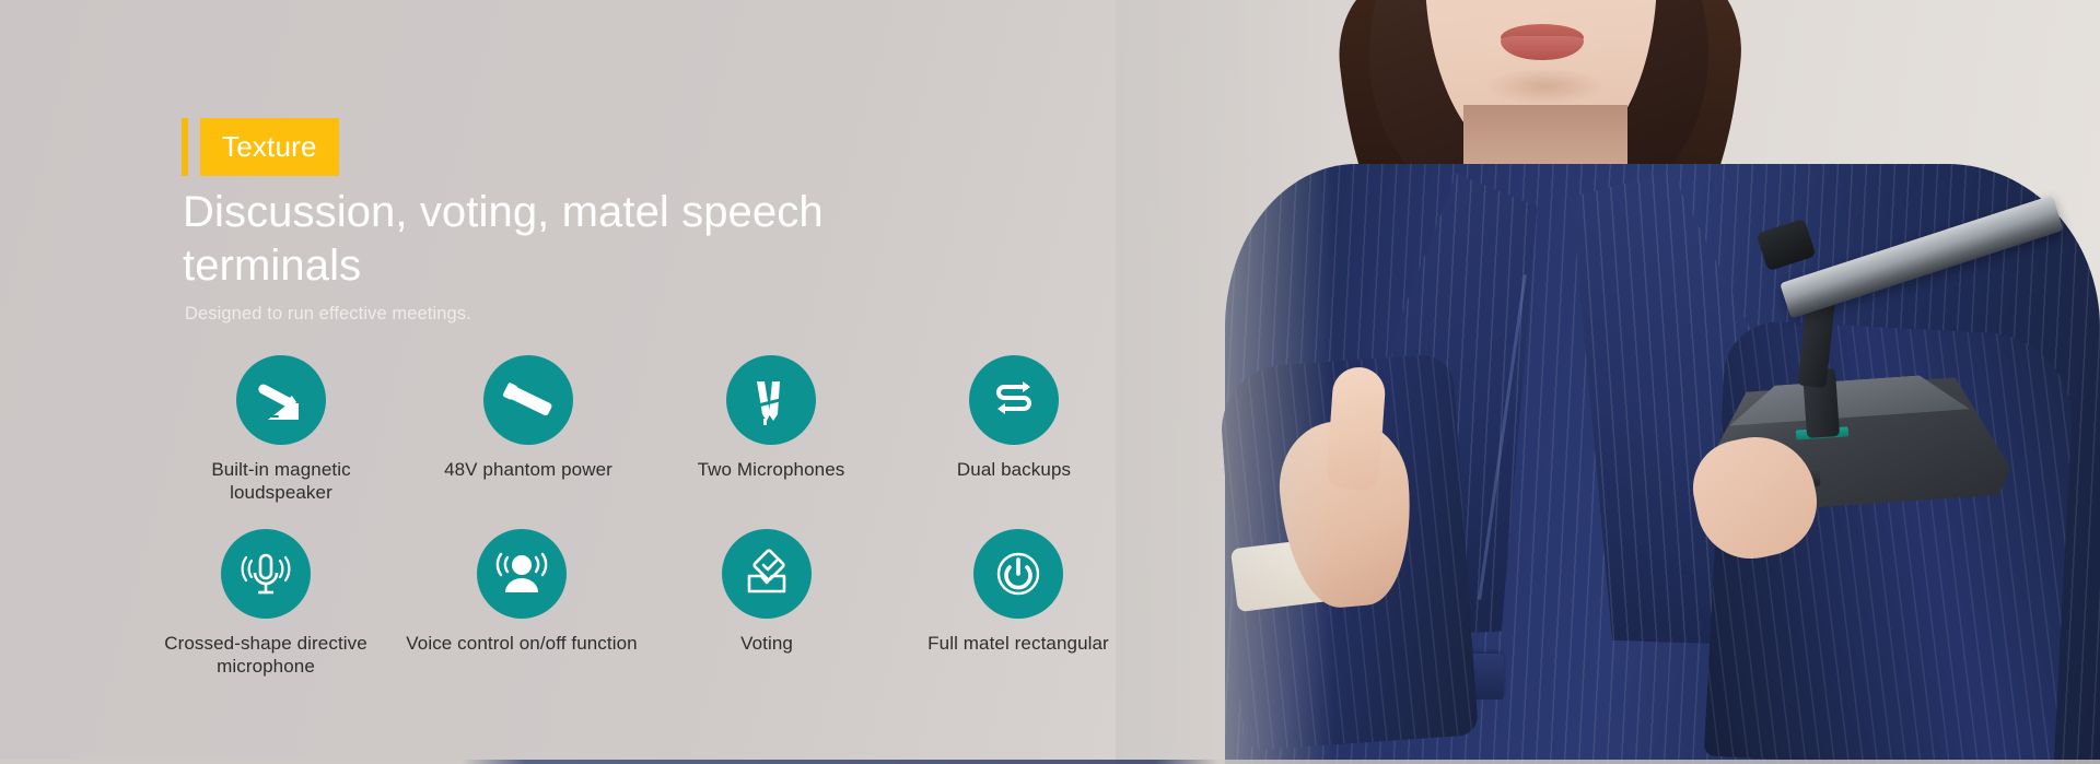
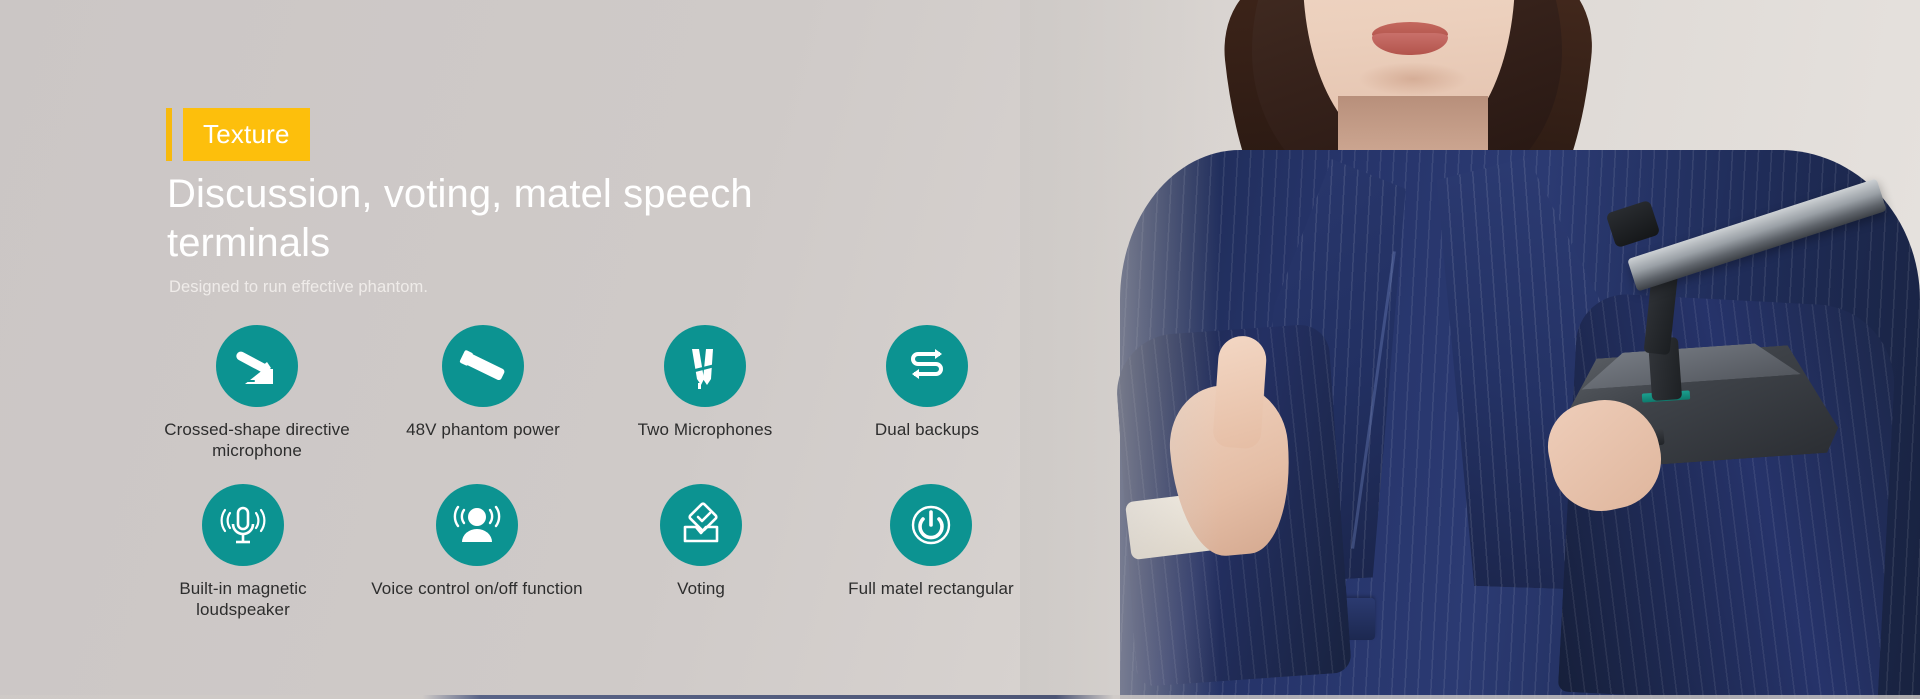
  Texture
  Discussion, voting, matel speech terminals
- Designed to run effective meetings.
+ Designed to run effective phantom.
- Built-in magnetic loudspeaker
+ Crossed-shape directive microphone
  48V phantom power
  Two Microphones
  Dual backups
- Crossed-shape directive microphone
+ Built-in magnetic loudspeaker
  Voice control on/off function
  Voting
  Full matel rectangular
